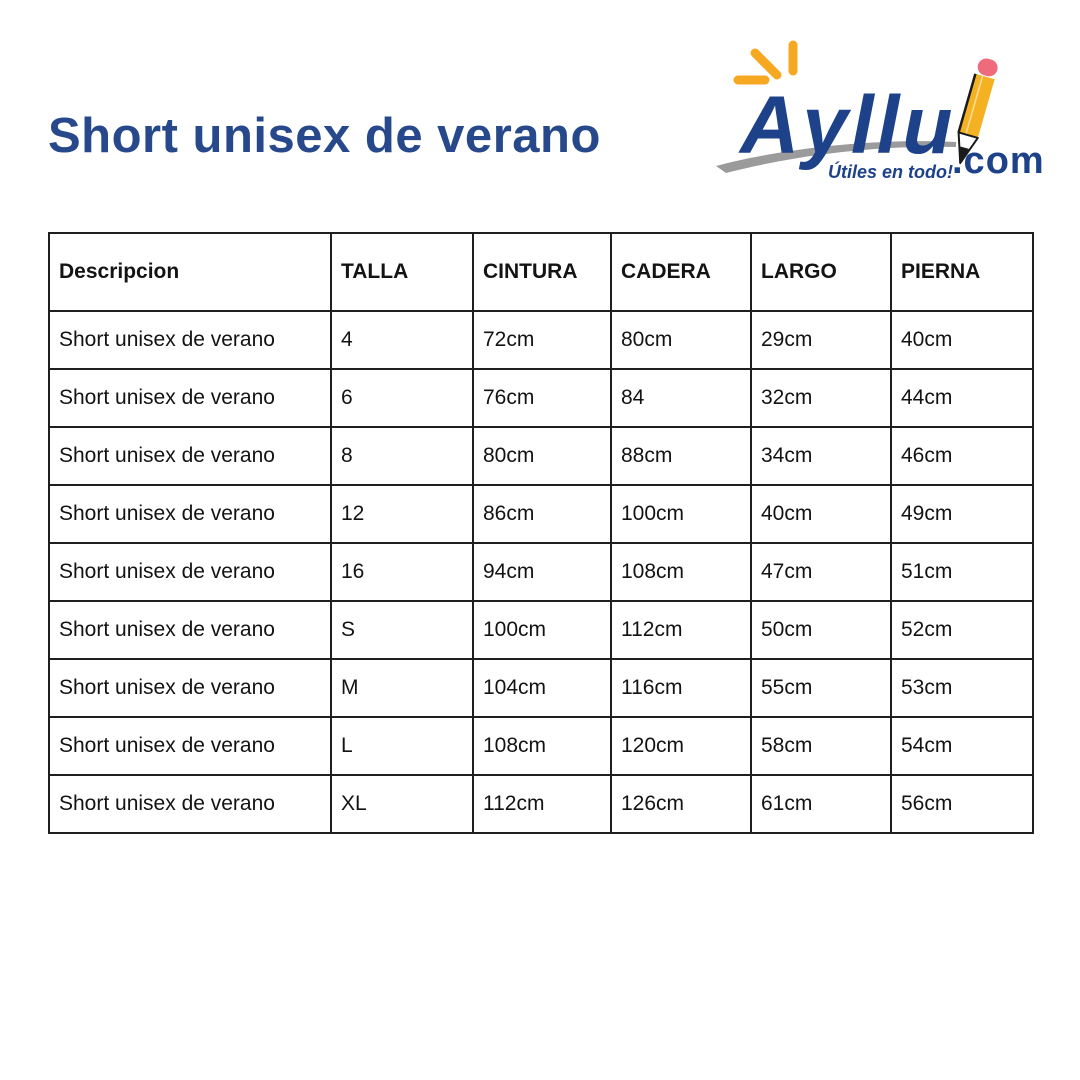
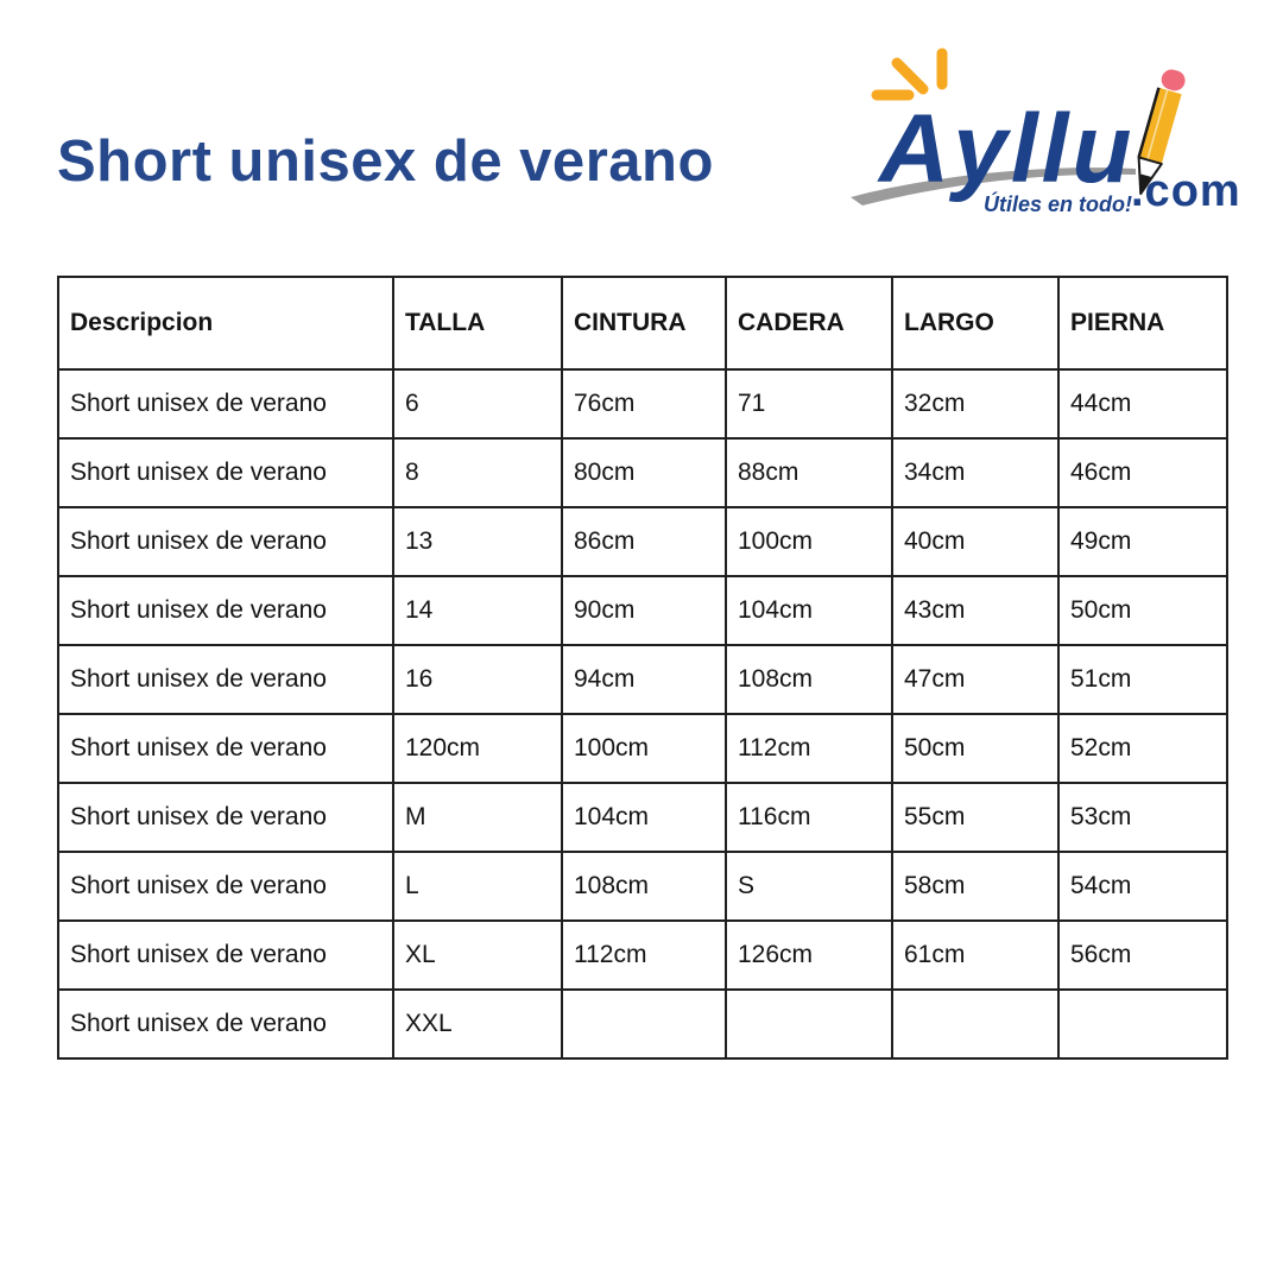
  Short unisex de verano
  Ayllu
  Útiles en todo!
  .com
  Descripcion	TALLA	CINTURA	CADERA	LARGO	PIERNA
- Short unisex de verano	4	72cm	80cm	29cm	40cm
- Short unisex de verano	6	76cm	84	32cm	44cm
+ Short unisex de verano	6	76cm	71	32cm	44cm
  Short unisex de verano	8	80cm	88cm	34cm	46cm
- Short unisex de verano	12	86cm	100cm	40cm	49cm
+ Short unisex de verano	13	86cm	100cm	40cm	49cm
+ Short unisex de verano	14	90cm	104cm	43cm	50cm
  Short unisex de verano	16	94cm	108cm	47cm	51cm
- Short unisex de verano	S	100cm	112cm	50cm	52cm
+ Short unisex de verano	120cm	100cm	112cm	50cm	52cm
  Short unisex de verano	M	104cm	116cm	55cm	53cm
- Short unisex de verano	L	108cm	120cm	58cm	54cm
+ Short unisex de verano	L	108cm	S	58cm	54cm
  Short unisex de verano	XL	112cm	126cm	61cm	56cm
+ Short unisex de verano	XXL
